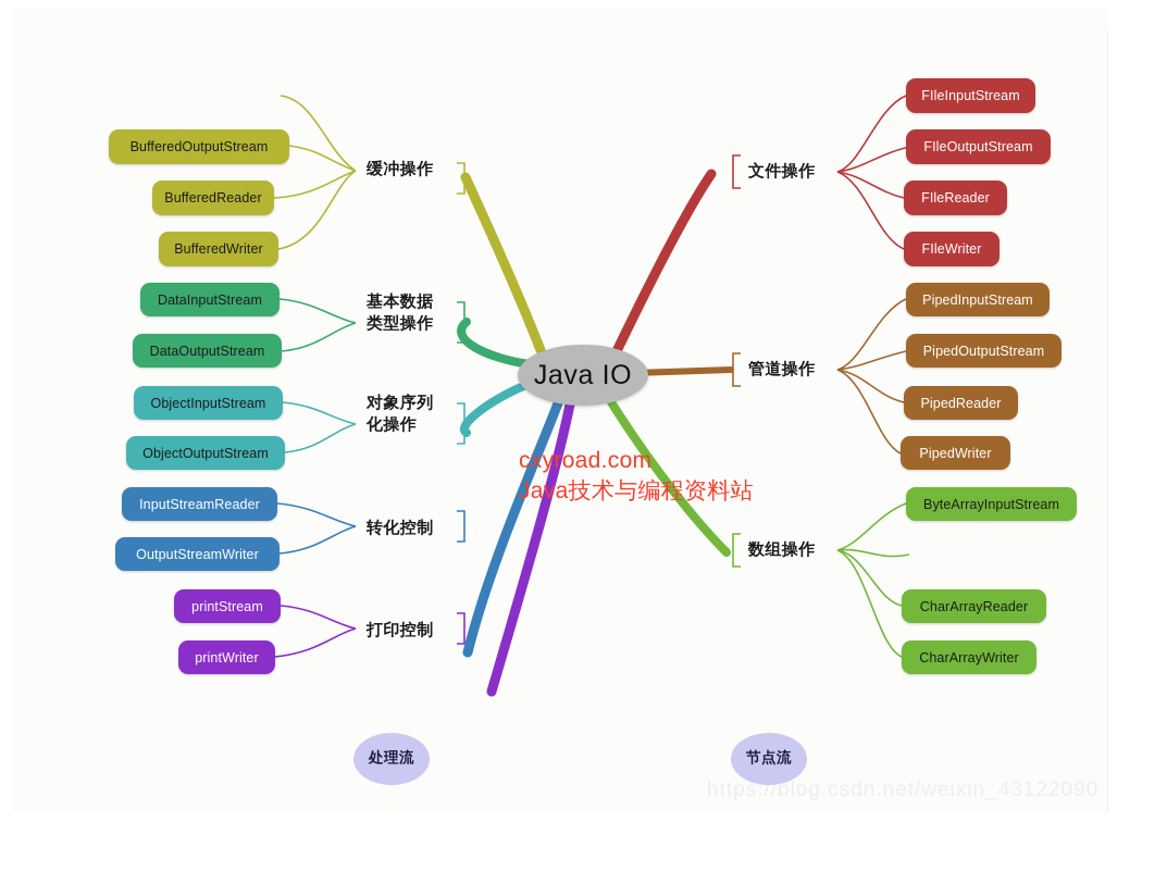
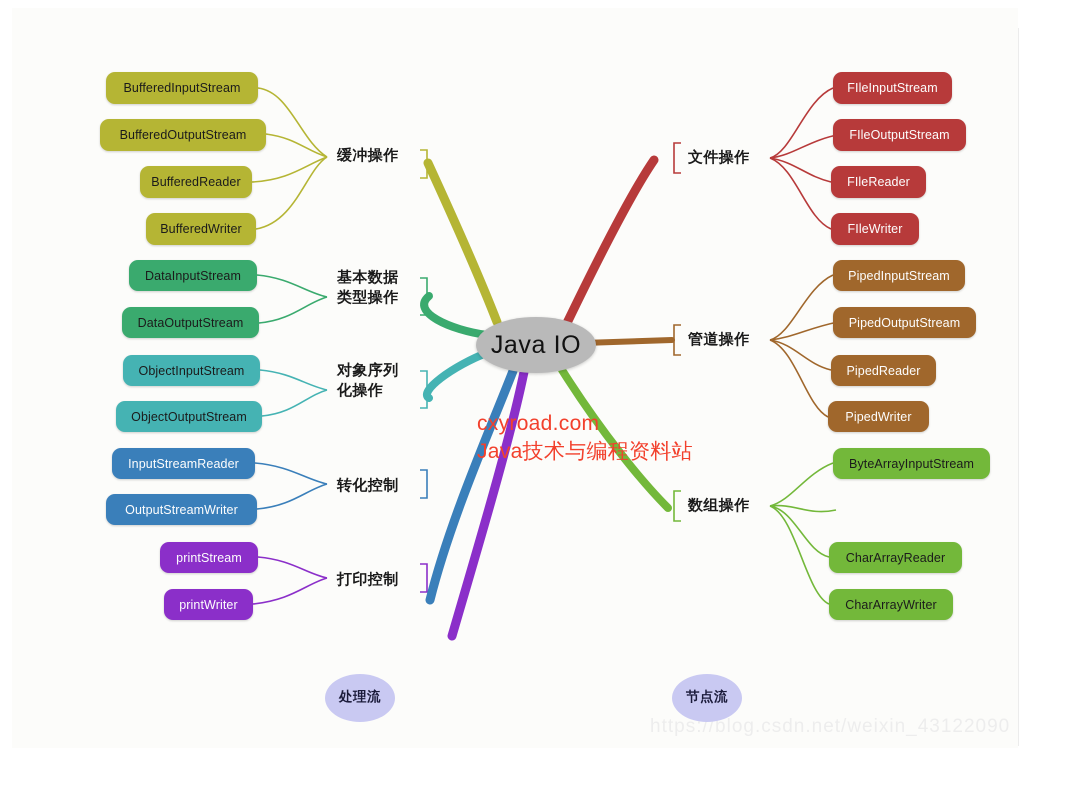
  Java IO
+ BufferedInputStream
  BufferedOutputStream
  BufferedReader
  BufferedWriter
  DataInputStream
  DataOutputStream
  ObjectInputStream
  ObjectOutputStream
  InputStreamReader
  OutputStreamWriter
  printStream
  printWriter
  缓冲操作
  基本数据
  类型操作
  对象序列
  化操作
  转化控制
  打印控制
  文件操作
  管道操作
  数组操作
  FIleInputStream
  FIleOutputStream
  FIleReader
  FIleWriter
  PipedInputStream
  PipedOutputStream
  PipedReader
  PipedWriter
  ByteArrayInputStream
  CharArrayReader
  CharArrayWriter
  cxyroad.com
  Java技术与编程资料站
  https://blog.csdn.net/weixin_43122090
  处理流
  节点流
